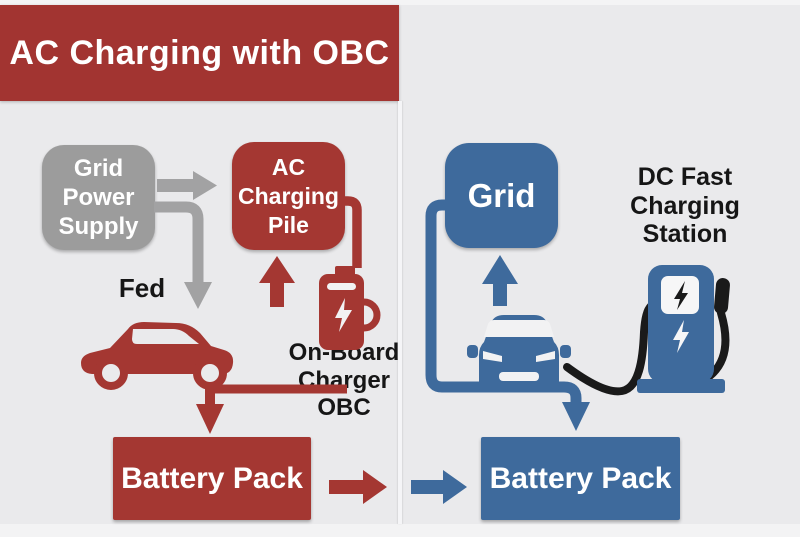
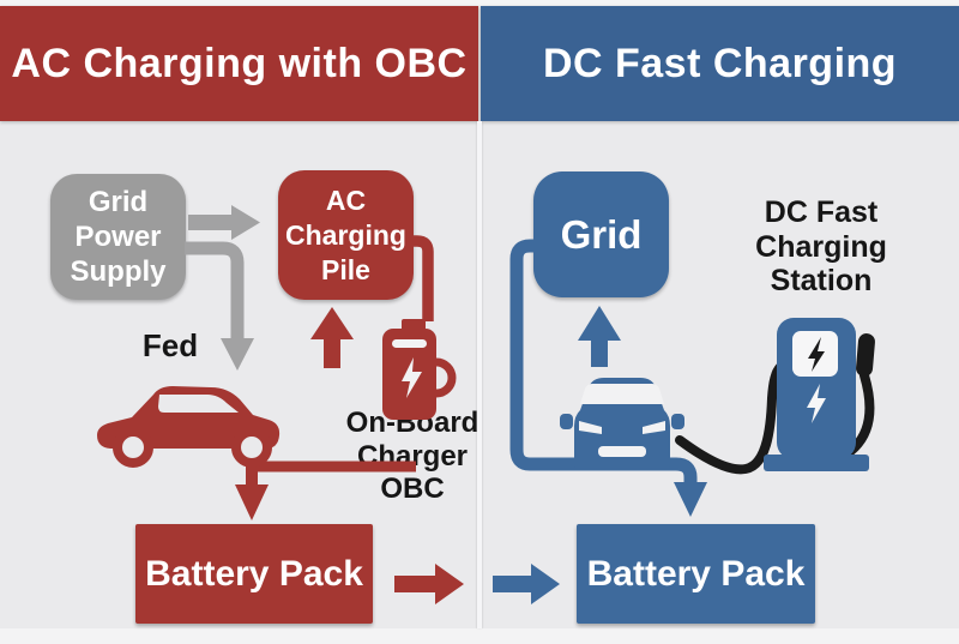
  AC Charging with OBC
+ DC Fast Charging
  Grid
  Power
  Supply
  AC
  Charging
  Pile
  Grid
  Battery Pack
  Battery Pack
  Fed
  On-Board
  Charger
  OBC
  DC Fast
  Charging
  Station
